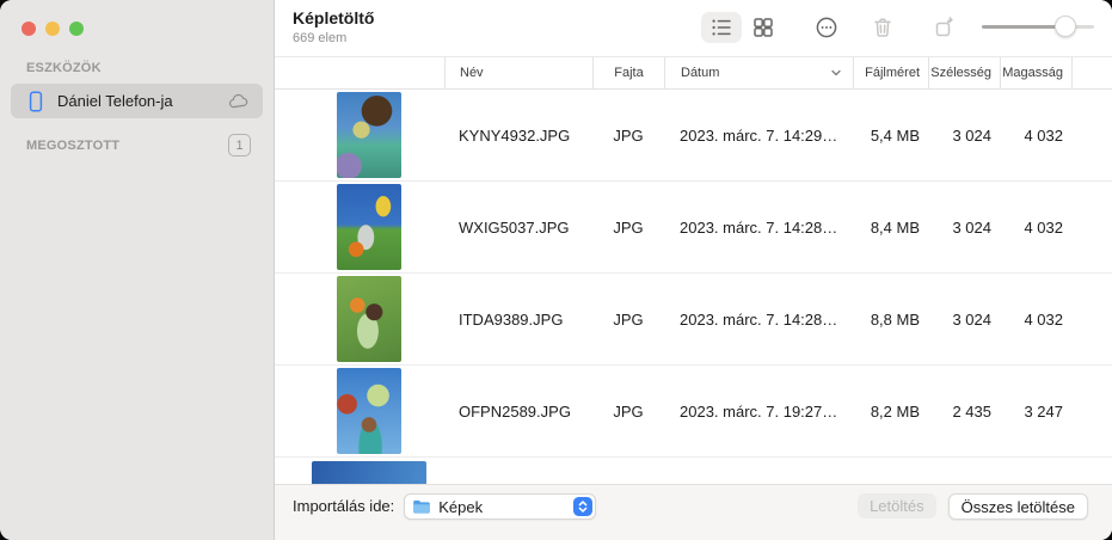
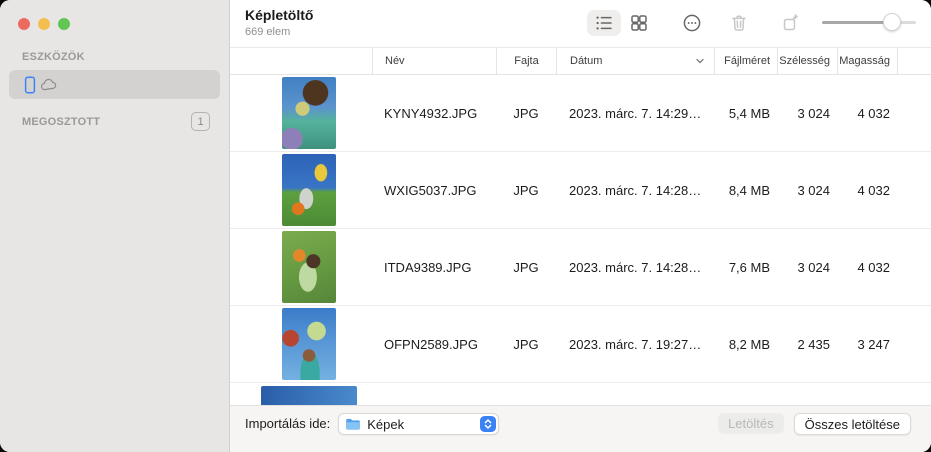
  ESZKÖZÖK
- Dániel Telefon-ja
  MEGOSZTOTT
  1
  Képletöltő
  669 elem
  Név
  Fajta
  Dátum
  Fájlméret
  Szélesség
  Magasság
  KYNY4932.JPG
  JPG
  2023. márc. 7. 14:29…
  5,4 MB
  3 024
  4 032
  WXIG5037.JPG
  JPG
  2023. márc. 7. 14:28…
  8,4 MB
  3 024
  4 032
  ITDA9389.JPG
  JPG
  2023. márc. 7. 14:28…
- 8,8 MB
+ 7,6 MB
  3 024
  4 032
  OFPN2589.JPG
  JPG
  2023. márc. 7. 19:27…
  8,2 MB
  2 435
  3 247
  Importálás ide:
  Képek
  Letöltés
  Összes letöltése
